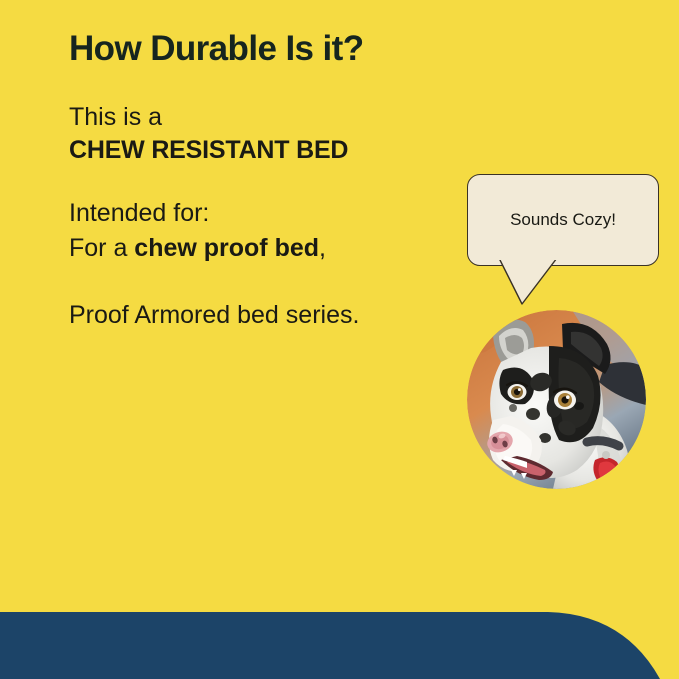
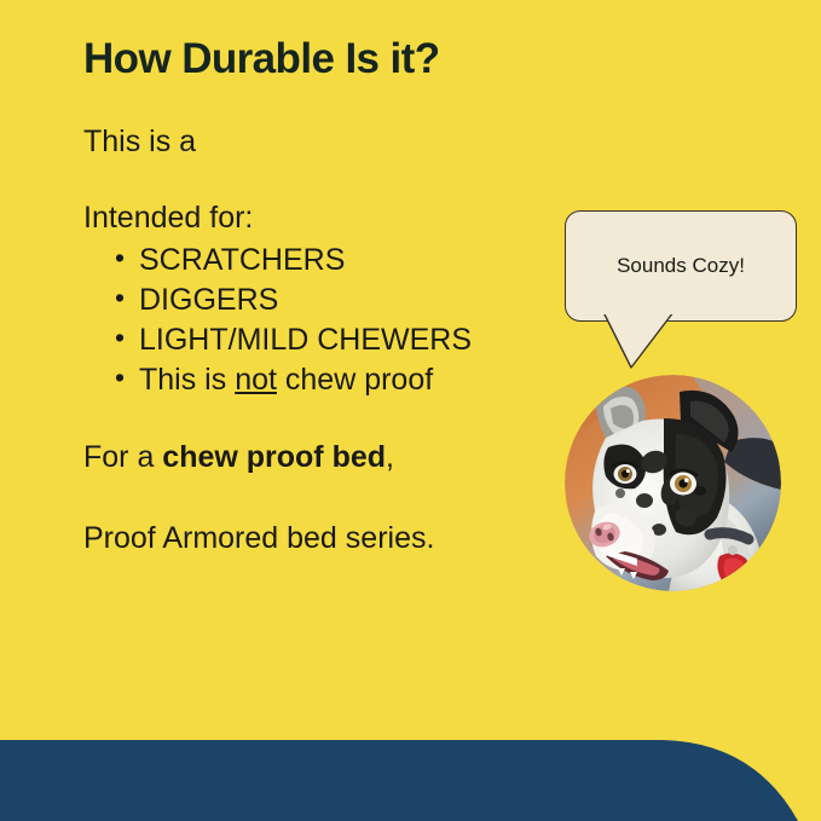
  How Durable Is it?
  This is a
- CHEW RESISTANT BED
  Intended for:
+ SCRATCHERS
+ DIGGERS
+ LIGHT/MILD CHEWERS
+ This is not chew proof
  For a chew proof bed,
  Proof Armored bed series.
  Sounds Cozy!
